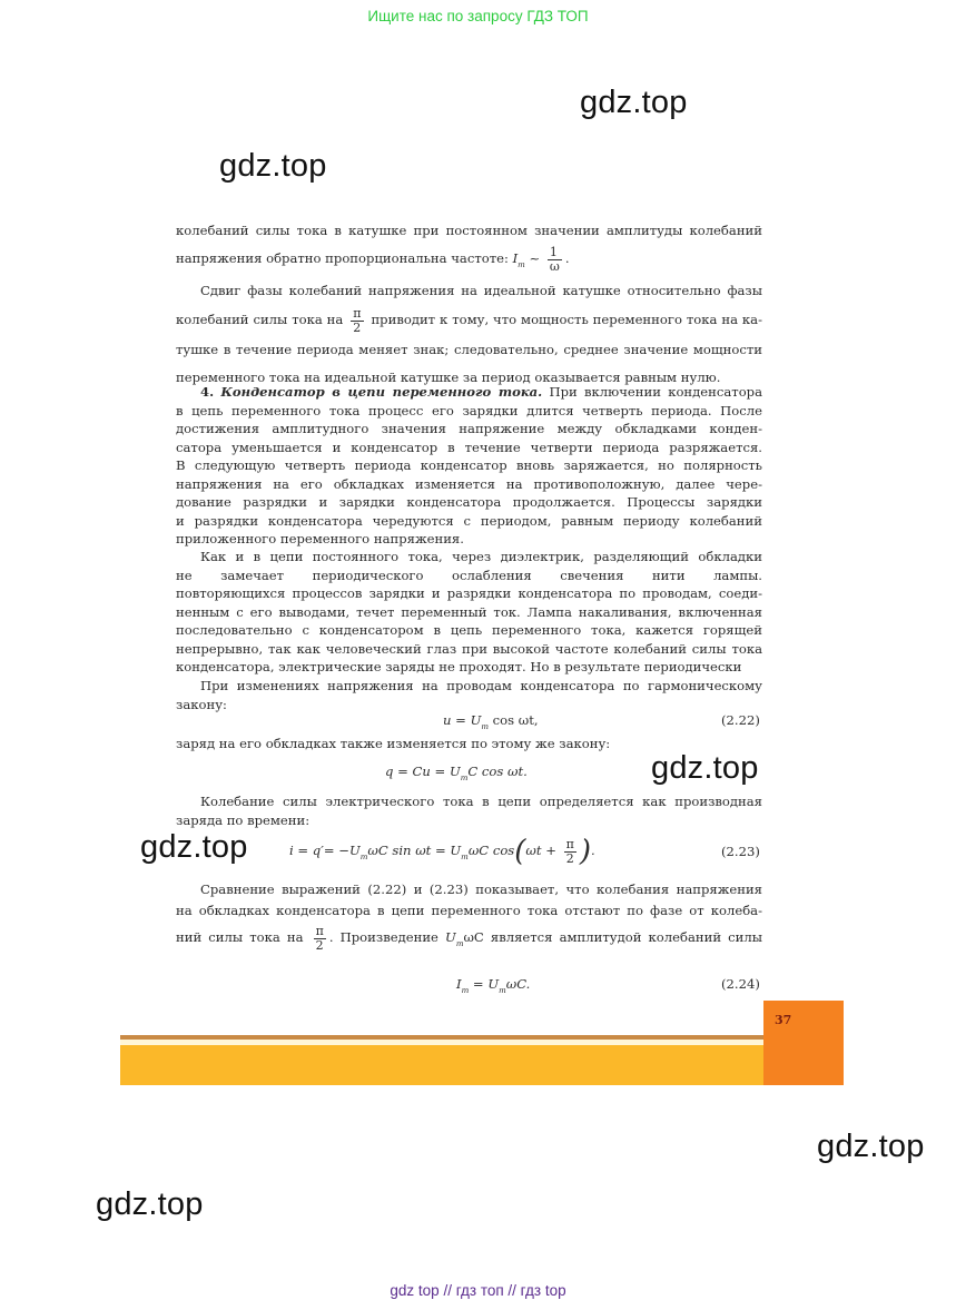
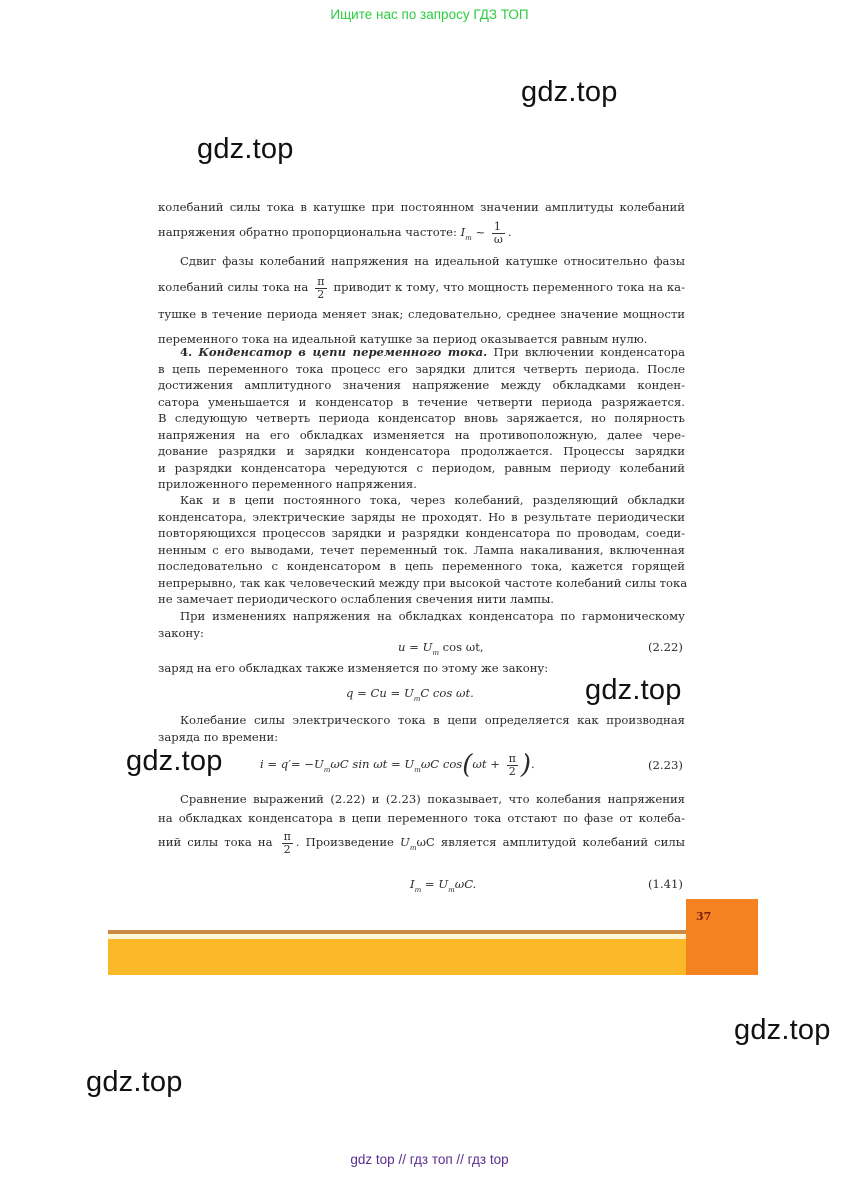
  Ищите нас по запросу ГДЗ ТОП
  gdz.top
  gdz.top
  колебаний силы тока в катушке при постоянном значении амплитуды колебаний
  напряжения обратно пропорциональна частоте: Im ~
  1
  ω
  .
  Сдвиг фазы колебаний напряжения на идеальной катушке относительно фазы
  колебаний силы тока на
  π
  2
  приводит к тому, что мощность переменного тока на ка-
  тушке в течение периода меняет знак; следовательно, среднее значение мощности
  переменного тока на идеальной катушке за период оказывается равным нулю.
  4. Конденсатор в цепи переменного тока. При включении конденсатора
  в цепь переменного тока процесс его зарядки длится четверть периода. После
  достижения амплитудного значения напряжение между обкладками конден-
  сатора уменьшается и конденсатор в течение четверти периода разряжается.
  В следующую четверть периода конденсатор вновь заряжается, но полярность
  напряжения на его обкладках изменяется на противоположную, далее чере-
  дование разрядки и зарядки конденсатора продолжается. Процессы зарядки
  и разрядки конденсатора чередуются с периодом, равным периоду колебаний
  приложенного переменного напряжения.
- Как и в цепи постоянного тока, через диэлектрик, разделяющий обкладки
+ Как и в цепи постоянного тока, через колебаний, разделяющий обкладки
- не замечает периодического ослабления свечения нити лампы.
+ конденсатора, электрические заряды не проходят. Но в результате периодически
  повторяющихся процессов зарядки и разрядки конденсатора по проводам, соеди-
  ненным с его выводами, течет переменный ток. Лампа накаливания, включенная
  последовательно с конденсатором в цепь переменного тока, кажется горящей
- непрерывно, так как человеческий глаз при высокой частоте колебаний силы тока
+ непрерывно, так как человеческий между при высокой частоте колебаний силы тока
- конденсатора, электрические заряды не проходят. Но в результате периодически
+ не замечает периодического ослабления свечения нити лампы.
- При изменениях напряжения на проводам конденсатора по гармоническому
+ При изменениях напряжения на обкладках конденсатора по гармоническому
  закону:
  u = Um cos ωt,
  (2.22)
  заряд на его обкладках также изменяется по этому же закону:
  q = Cu = UmC cos ωt.
  gdz.top
  Колебание силы электрического тока в цепи определяется как производная
  заряда по времени:
  gdz.top
  i = q′= −UmωC sin ωt = UmωC cos(ωt +
  π
  2
  ).
  (2.23)
  Сравнение выражений (2.22) и (2.23) показывает, что колебания напряжения
  на обкладках конденсатора в цепи переменного тока отстают по фазе от колеба-
  ний силы тока на
  π
  2
  . Произведение UmωC является амплитудой колебаний силы
  Im = UmωC.
- (2.24)
+ (1.41)
  37
  gdz.top
  gdz.top
  gdz top // гдз топ // гдз top
